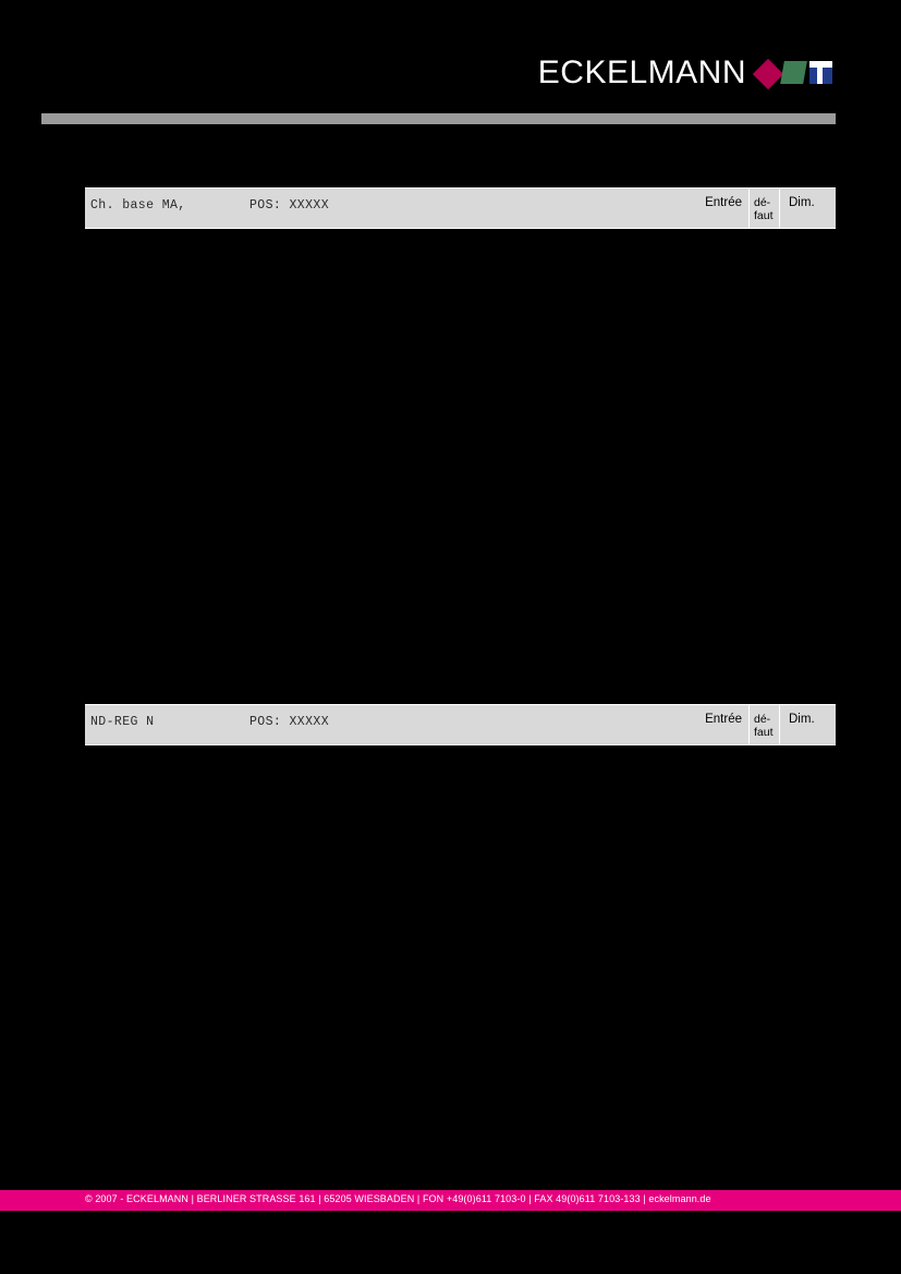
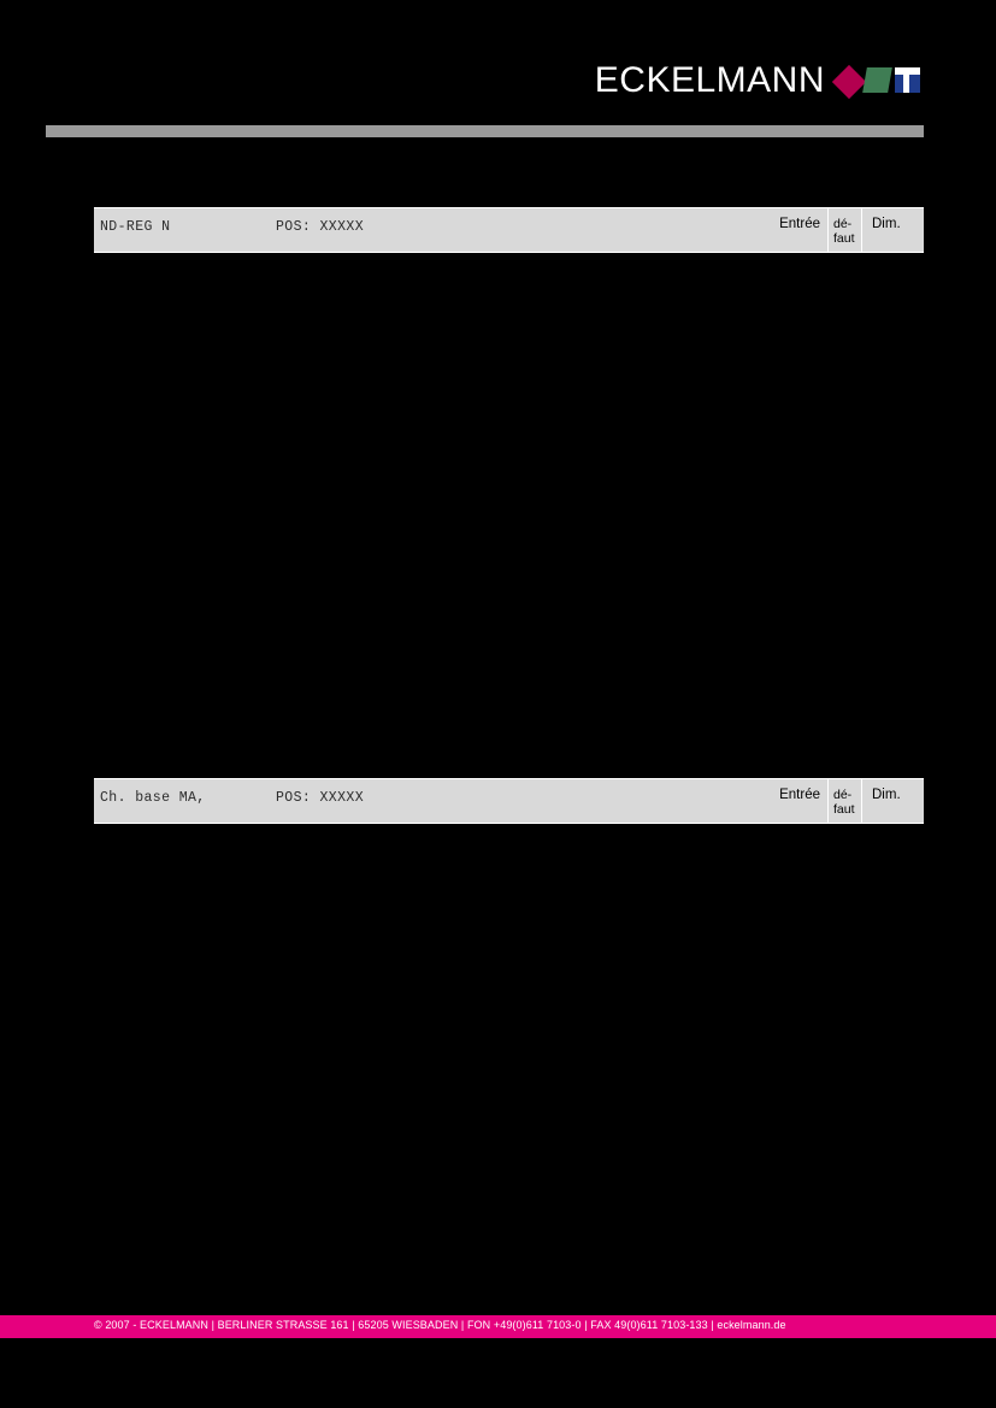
  ECKELMANN
- Ch. base MA,
+ ND-REG N
  POS: XXXXX
  Entrée
  dé-
  faut
  Dim.
- ND-REG N
+ Ch. base MA,
  POS: XXXXX
  Entrée
  dé-
  faut
  Dim.
  © 2007 - ECKELMANN | BERLINER STRASSE 161 | 65205 WIESBADEN | FON +49(0)611 7103-0 | FAX 49(0)611 7103-133 | eckelmann.de
